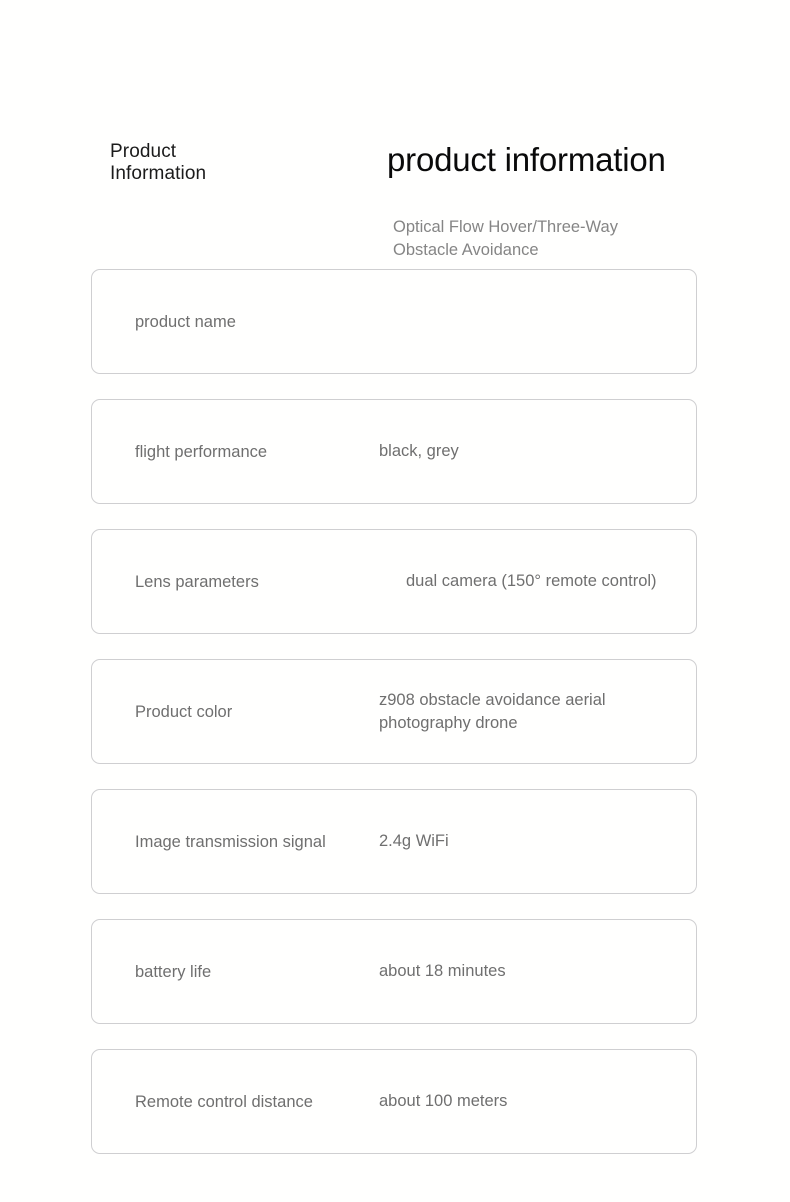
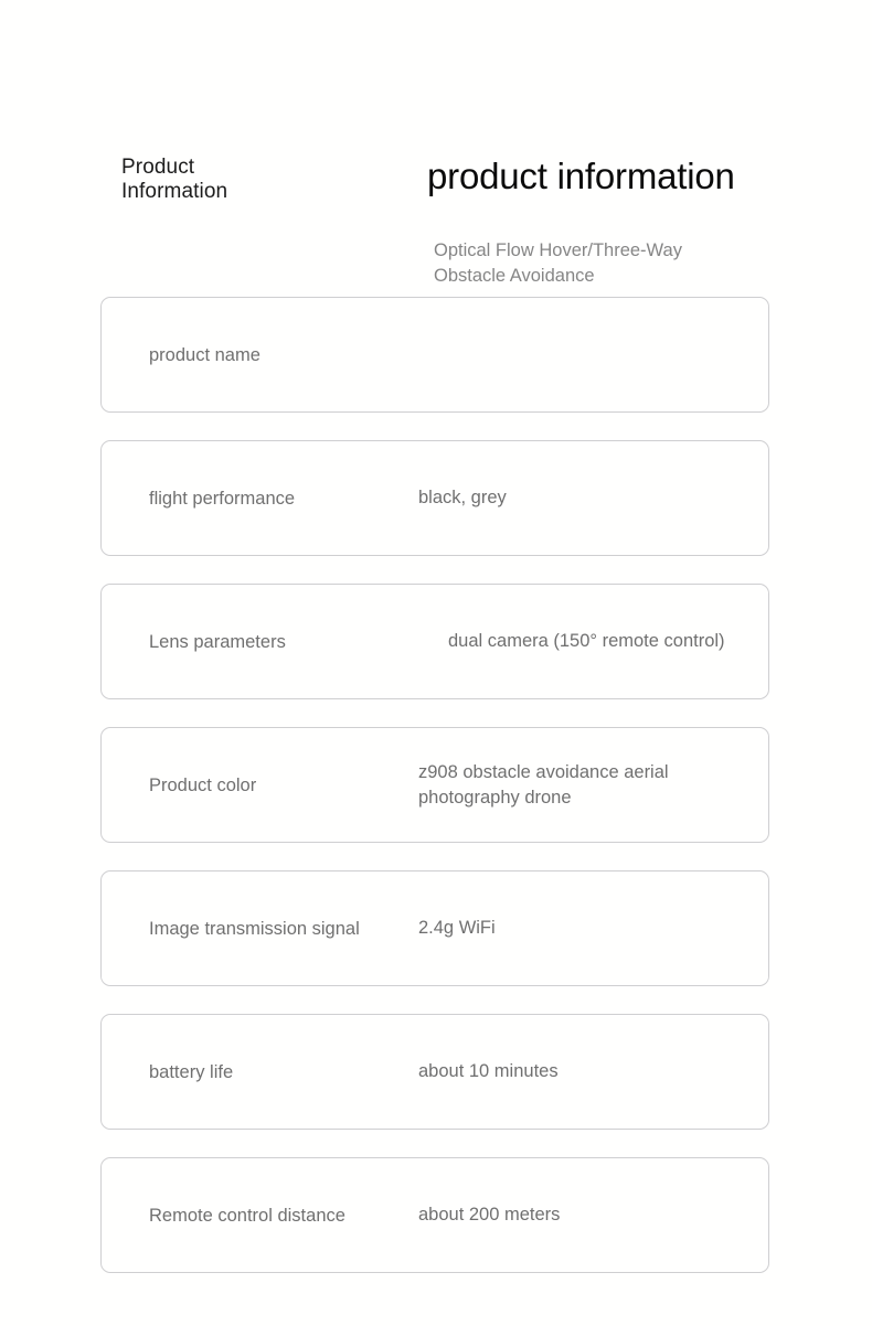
  Product
  Information
  product information
  Optical Flow Hover/Three-Way
  Obstacle Avoidance
  product name
  flight performance
  black, grey
  Lens parameters
  dual camera (150° remote control)
  Product color
  z908 obstacle avoidance aerial
  photography drone
  Image transmission signal
  2.4g WiFi
  battery life
- about 18 minutes
+ about 10 minutes
  Remote control distance
- about 100 meters
+ about 200 meters
